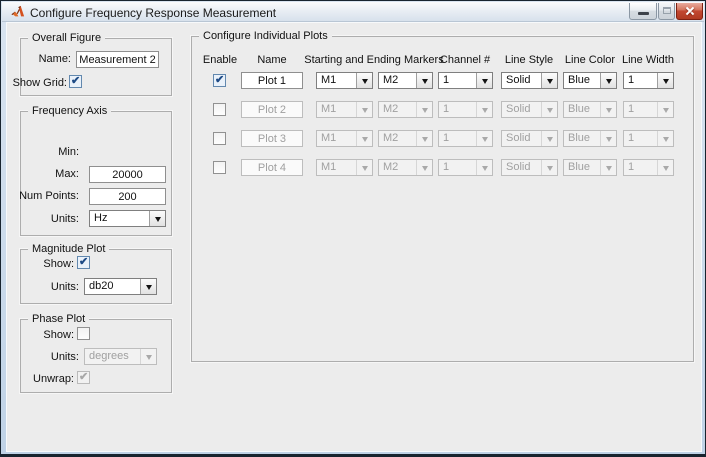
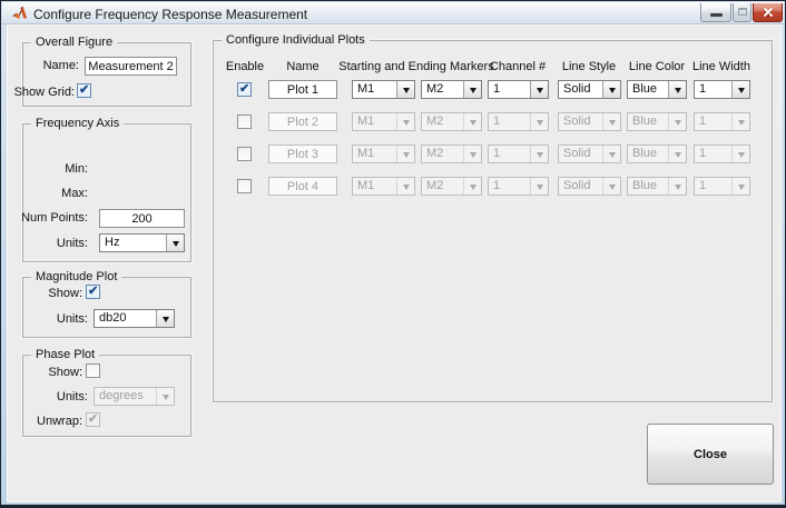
  Configure Frequency Response Measurement
  Overall Figure
  Name:
  Measurement 2
  Show Grid:
  Frequency Axis
  Min:
  Max:
- 20000
  Num Points:
  200
  Units:
  Hz
  Magnitude Plot
  Show:
  Units:
  db20
  Phase Plot
  Show:
  Units:
  degrees
  Unwrap:
  Configure Individual Plots
  Enable
  Name
  Starting and Ending Markers
  Channel #
  Line Style
  Line Color
  Line Width
  Plot 1
  M1
  M2
  1
  Solid
  Blue
  1
  Plot 2
  M1
  M2
  1
  Solid
  Blue
  1
  Plot 3
  M1
  M2
  1
  Solid
  Blue
  1
  Plot 4
  M1
  M2
  1
  Solid
  Blue
  1
+ Close
